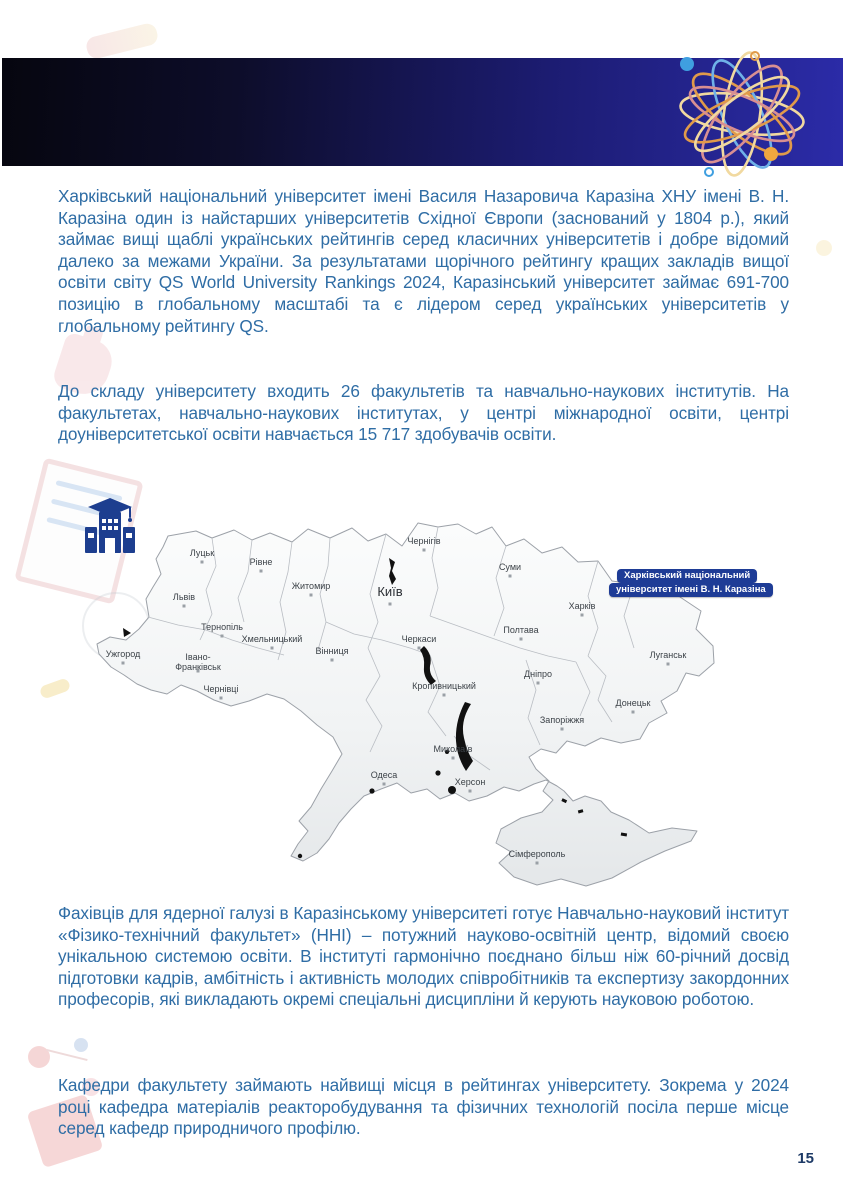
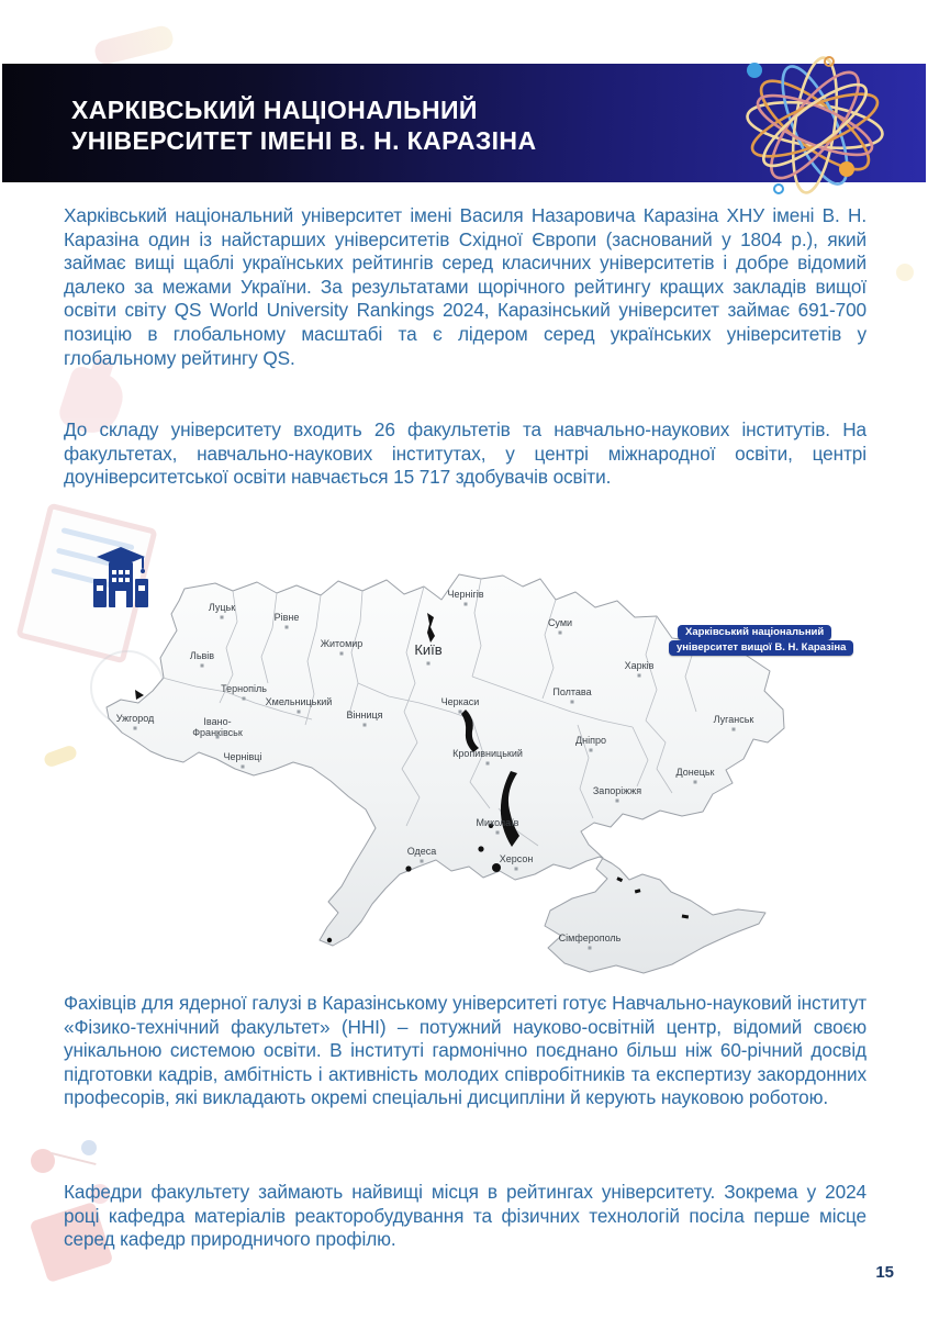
+ ХАРКІВСЬКИЙ НАЦІОНАЛЬНИЙ
+ УНІВЕРСИТЕТ ІМЕНІ В. Н. КАРАЗІНА
  Харківський національний університет імені Василя Назаровича Каразіна ХНУ імені В. Н. Каразіна один із найстарших університетів Східної Європи (заснований у 1804 р.), який займає вищі щаблі українських рейтингів серед класичних університетів і добре відомий далеко за межами України. За результатами щорічного рейтингу кращих закладів вищої освіти світу QS World University Rankings 2024, Каразінський університет займає 691-700 позицію в глобальному масштабі та є лідером серед українських університетів у глобальному рейтингу QS.
  До складу університету входить 26 факультетів та навчально-наукових інститутів. На факультетах, навчально-наукових інститутах, у центрі міжнародної освіти, центрі доуніверситетської освіти навчається 15 717 здобувачів освіти.
  Фахівців для ядерної галузі в Каразінському університеті готує Навчально-науковий інститут «Фізико-технічний факультет» (ННІ) – потужний науково-освітній центр, відомий своєю унікальною системою освіти. В інституті гармонічно поєднано більш ніж 60-річний досвід підготовки кадрів, амбітність і активність молодих співробітників та експертизу закордонних професорів, які викладають окремі спеціальні дисципліни й керують науковою роботою.
  Кафедри факультету займають найвищі місця в рейтингах університету. Зокрема у 2024 році кафедра матеріалів реакторобудування та фізичних технологій посіла перше місце серед кафедр природничого профілю.
  Луцьк
  Рівне
  Чернігів
  Житомир
  Київ
  Суми
  Львів
  Тернопіль
  Хмельницький
  Черкаси
  Полтава
  Харків
  Вінниця
  Ужгород
  Івано-
  Франківськ
  Луганськ
  Чернівці
  Кропивницький
  Дніпро
  Донецьк
  Запоріжжя
  Миколаїв
  Одеса
  Херсон
  Сімферополь
  Харківський національний
- університет імені В. Н. Каразіна
+ університет вищої В. Н. Каразіна
  15
